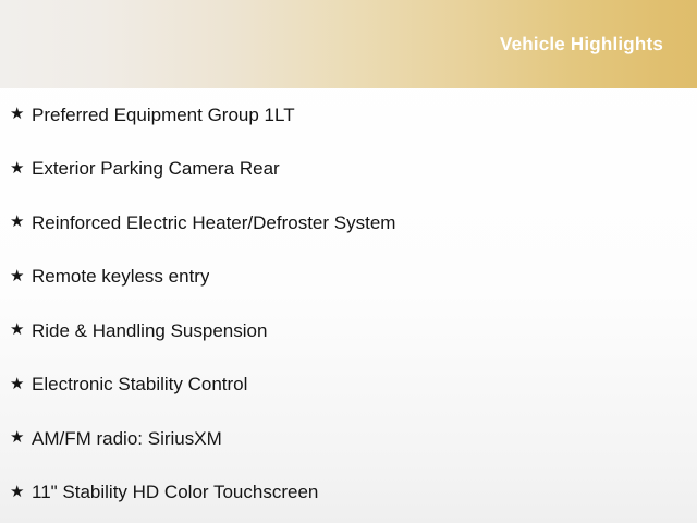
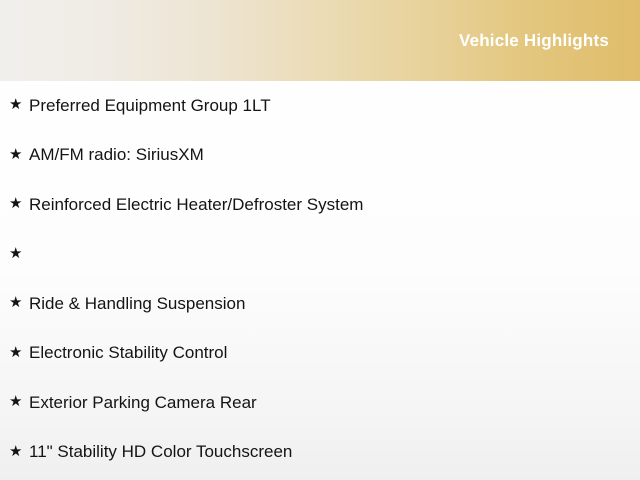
  Vehicle Highlights
  ★
  Preferred Equipment Group 1LT
  ★
- Exterior Parking Camera Rear
+ AM/FM radio: SiriusXM
  ★
  Reinforced Electric Heater/Defroster System
  ★
- Remote keyless entry
  ★
  Ride & Handling Suspension
  ★
  Electronic Stability Control
  ★
- AM/FM radio: SiriusXM
+ Exterior Parking Camera Rear
  ★
  11" Stability HD Color Touchscreen
